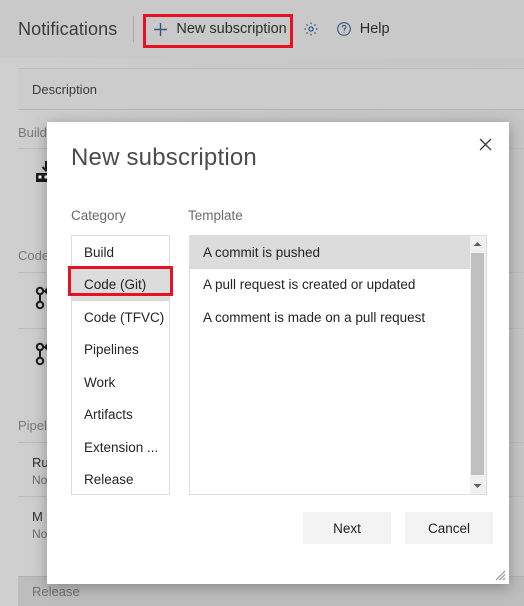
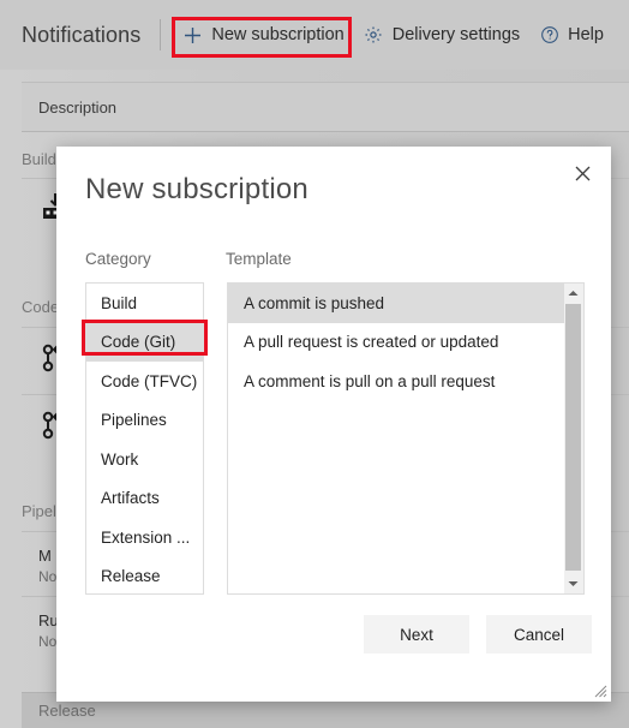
  Notifications
  New subscription
+ Delivery settings
  Help
  Description
  Build
  Code
- Ru
+ M
  No
- M
+ Ru
  No
  Release
  New subscription
  Category
  Template
  Build
  Code (Git)
  Code (TFVC)
  Pipelines
  Work
  Artifacts
  Extension ...
  Release
  A commit is pushed
  A pull request is created or updated
- A comment is made on a pull request
+ A comment is pull on a pull request
  Next
  Cancel
